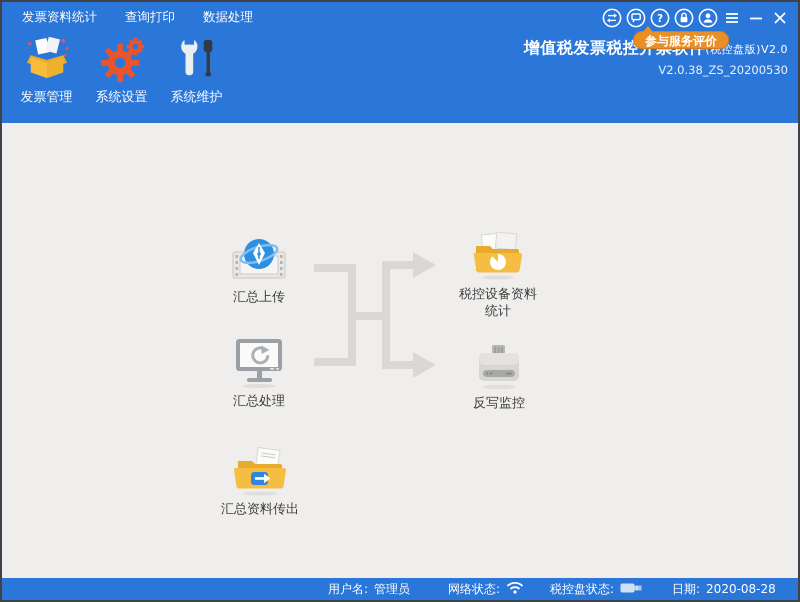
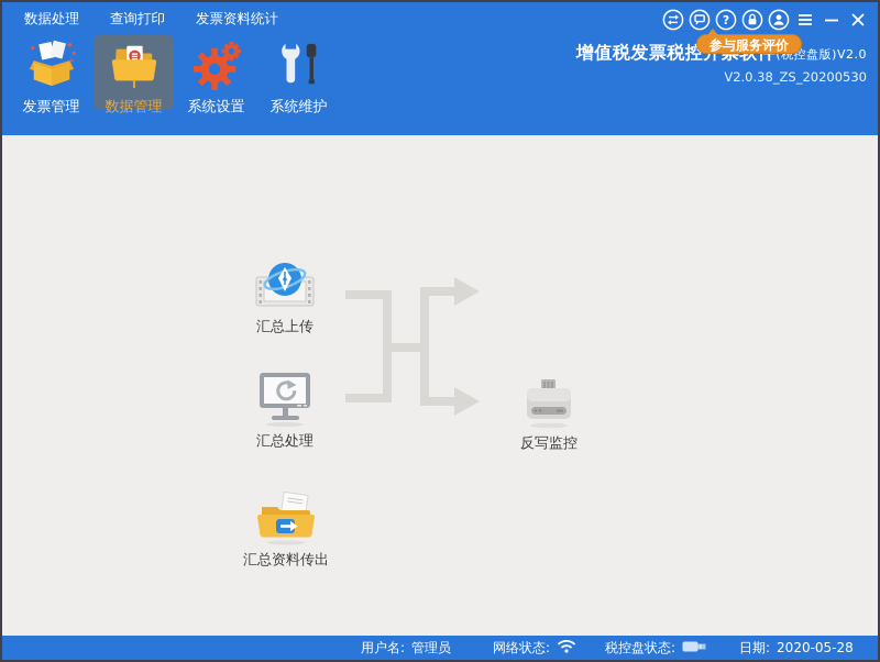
- 发票资料统计
+ 数据处理
  查询打印
- 数据处理
+ 发票资料统计
  ?
  参与服务评价
  发票管理
+ 数据管理
  系统设置
  系统维护
  增值税发票税控 税控盘版)V2.0
  V2.0.38_ZS_20200530
  汇总上传
- 税控设备资料统计
  汇总处理
  反写监控
  汇总资料传出
  用户名:
  管理员
  网络状态:
  税控盘状态:
  日期:
- 2020-08-28
+ 2020-05-28
